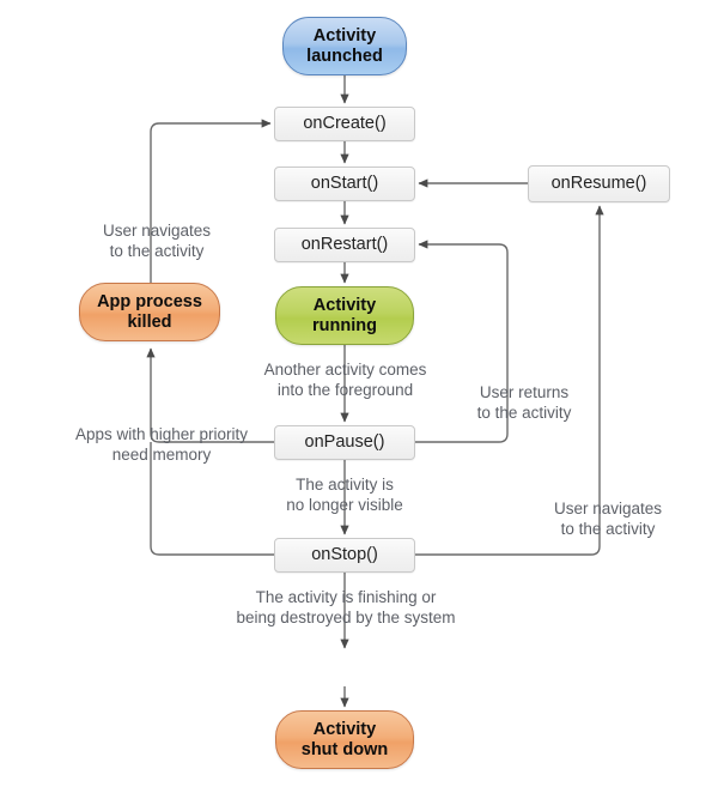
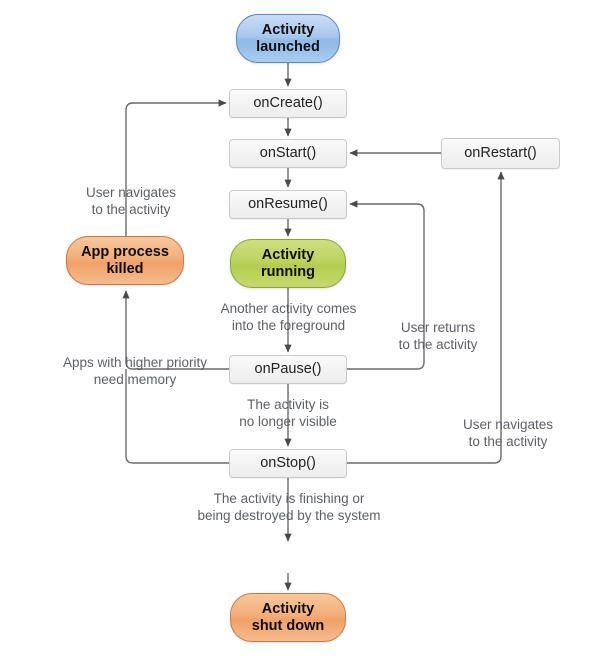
  Activity
  launched
  onCreate()
  onStart()
- onRestart()
+ onResume()
  Activity
  running
  App process
  killed
- onResume()
+ onRestart()
  onPause()
  onStop()
  Activity
  shut down
  User navigates
  to the activity
  Another activity comes
  into the foreground
  User returns
  to the activity
  Apps with higher priority
  need memory
  The activity is
  no longer visible
  User navigates
  to the activity
  The activity is finishing or
  being destroyed by the system
